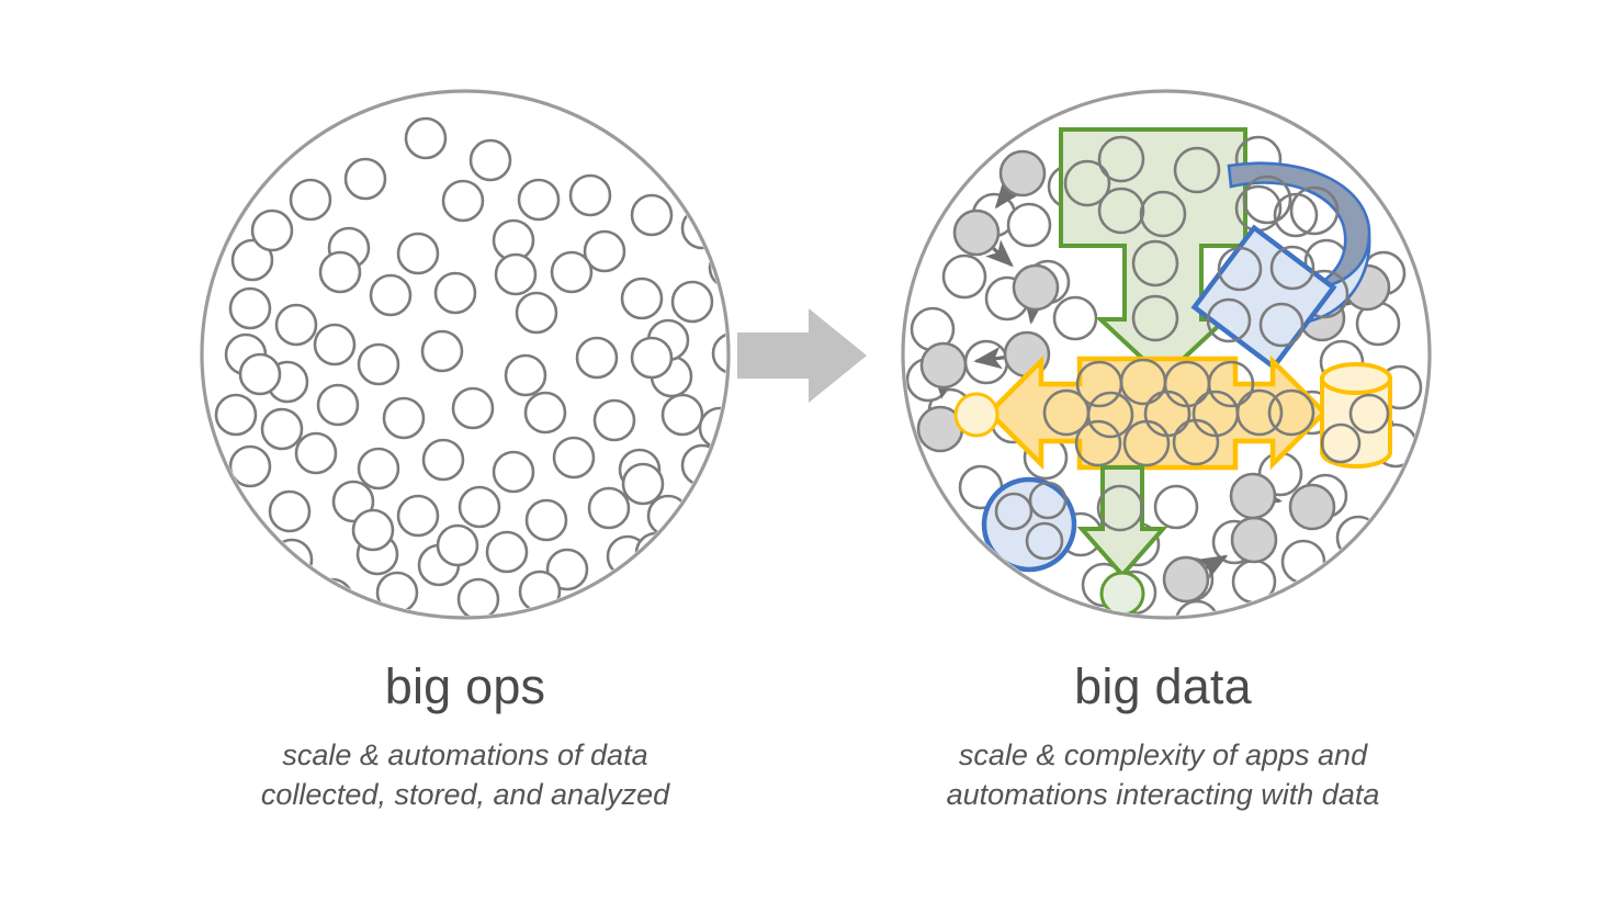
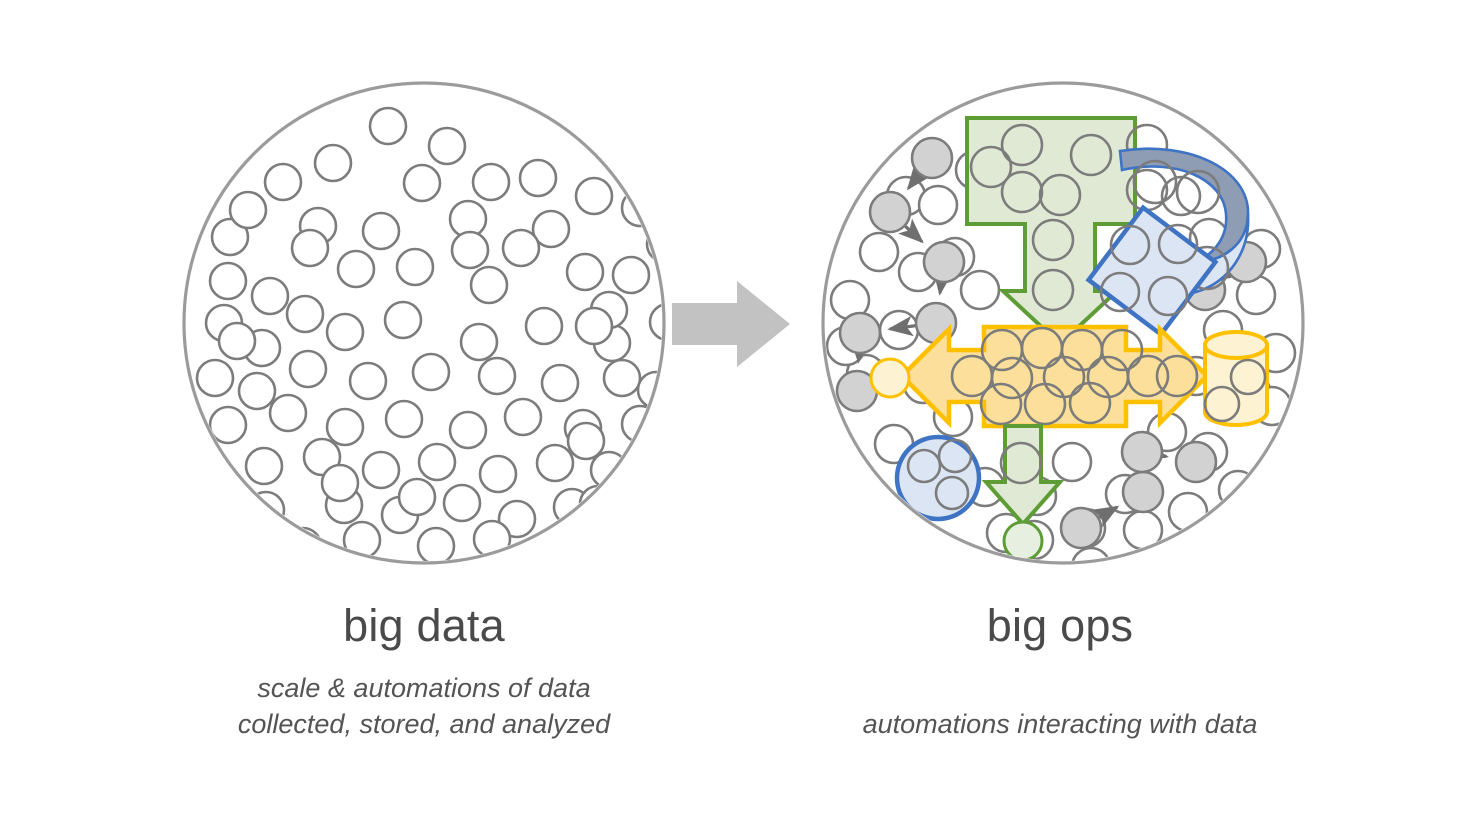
- big ops
+ big data
  scale & automations of data
  collected, stored, and analyzed
- big data
+ big ops
- scale & complexity of apps and
  automations interacting with data
